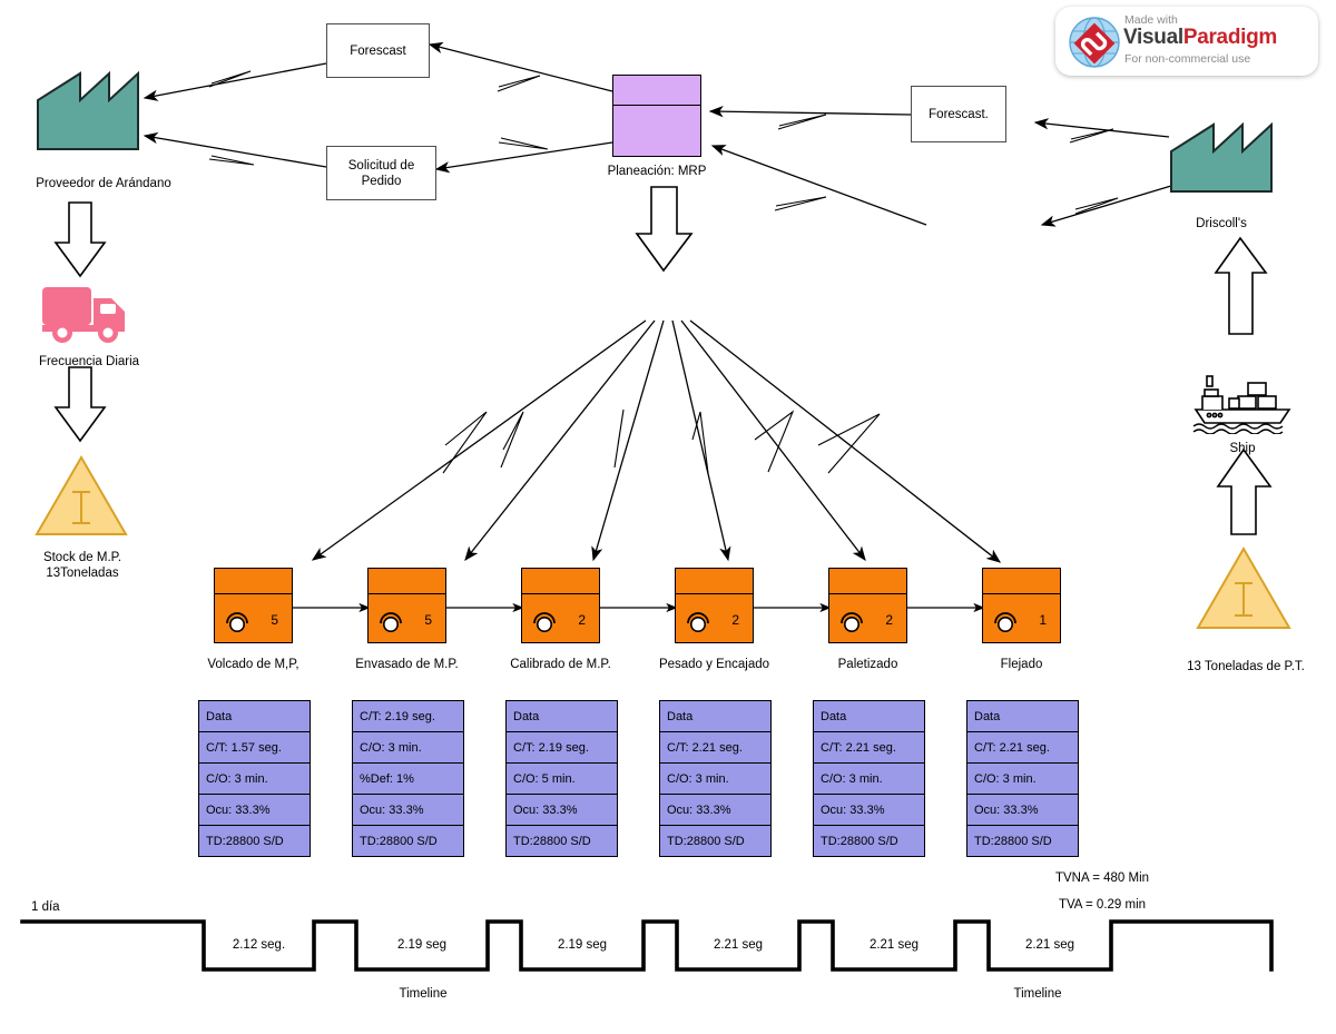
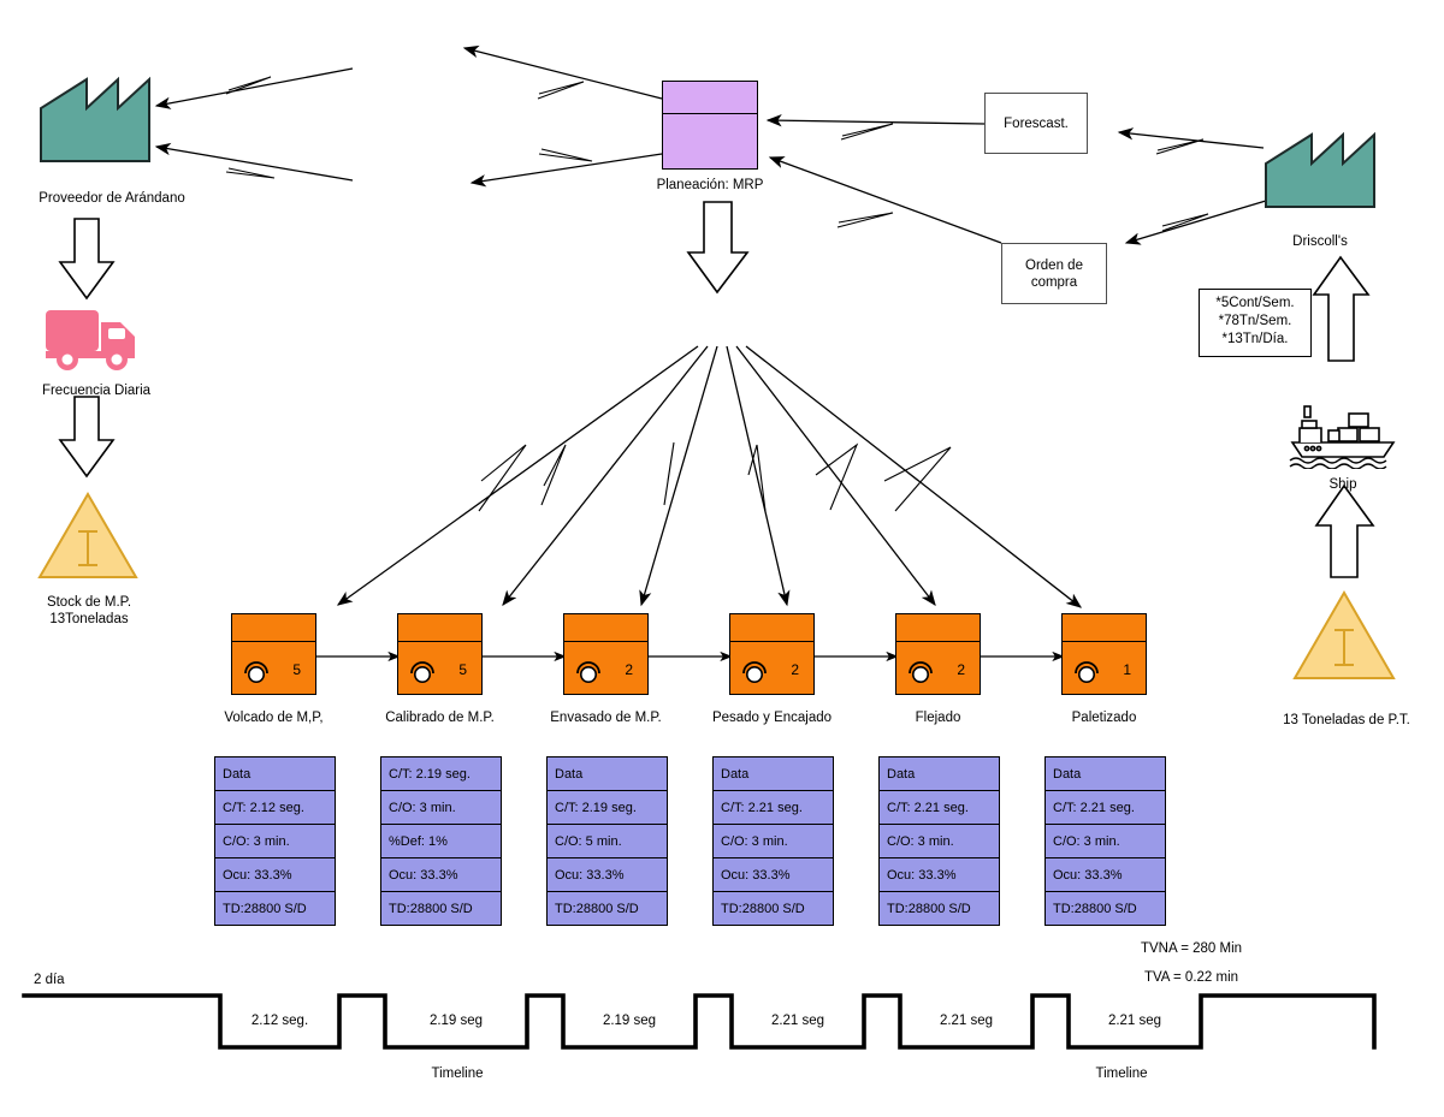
- Made with
- VisualParadigm
- For non-commercial use
  Proveedor de Arándano
  Frecuencia Diaria
  Stock de M.P.
  13Toneladas
- Forescast
- Solicitud de Pedido
  Forescast.
+ Orden de compra
  Planeación: MRP
  Driscoll's
+ *5Cont/Sem.
+ *78Tn/Sem.
+ *13Tn/Día.
  Ship
  13 Toneladas de P.T.
  5
  Volcado de M,P,
  5
- Envasado de M.P.
+ Calibrado de M.P.
  2
- Calibrado de M.P.
+ Envasado de M.P.
  2
  Pesado y Encajado
  2
- Paletizado
+ Flejado
  1
- Flejado
+ Paletizado
  Data
- C/T: 1.57 seg.
+ C/T: 2.12 seg.
  C/O: 3 min.
  Ocu: 33.3%
  TD:28800 S/D
  C/T: 2.19 seg.
  C/O: 3 min.
  %Def: 1%
  Ocu: 33.3%
  TD:28800 S/D
  Data
  C/T: 2.19 seg.
  C/O: 5 min.
  Ocu: 33.3%
  TD:28800 S/D
  Data
  C/T: 2.21 seg.
  C/O: 3 min.
  Ocu: 33.3%
  TD:28800 S/D
  Data
  C/T: 2.21 seg.
  C/O: 3 min.
  Ocu: 33.3%
  TD:28800 S/D
  Data
  C/T: 2.21 seg.
  C/O: 3 min.
  Ocu: 33.3%
  TD:28800 S/D
- TVNA = 480 Min
+ TVNA = 280 Min
- TVA = 0.29 min
+ TVA = 0.22 min
- 1 día
+ 2 día
  2.12 seg.
  2.19 seg
  2.19 seg
  2.21 seg
  2.21 seg
  2.21 seg
  Timeline
  Timeline
